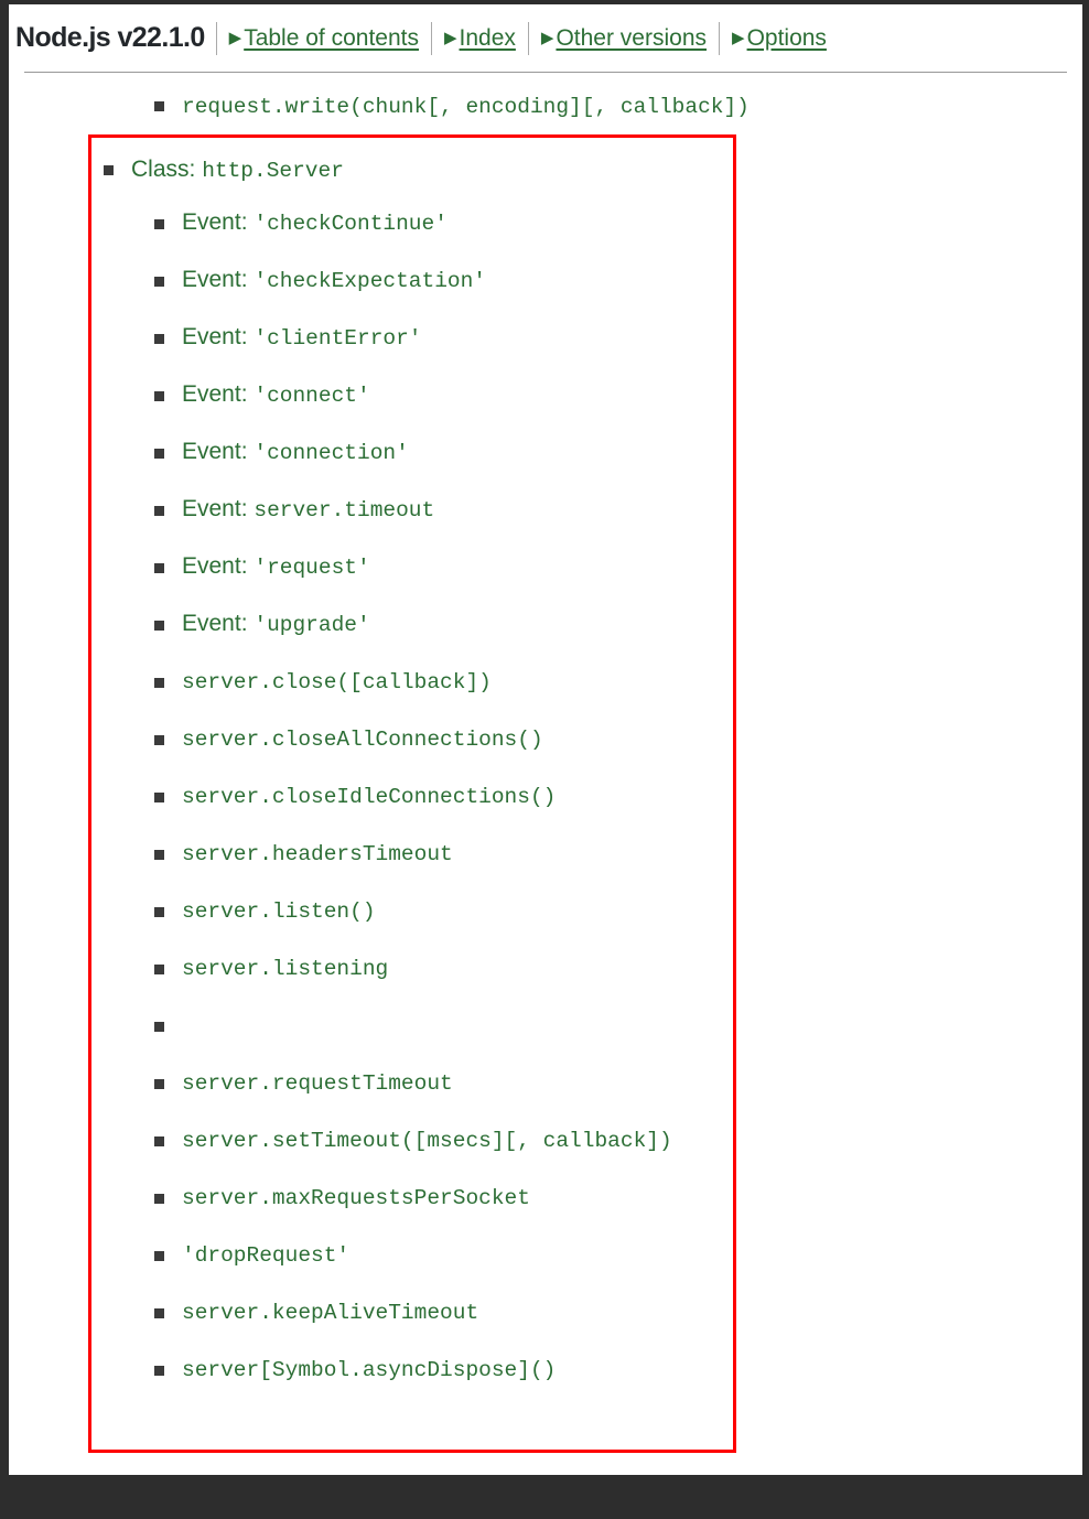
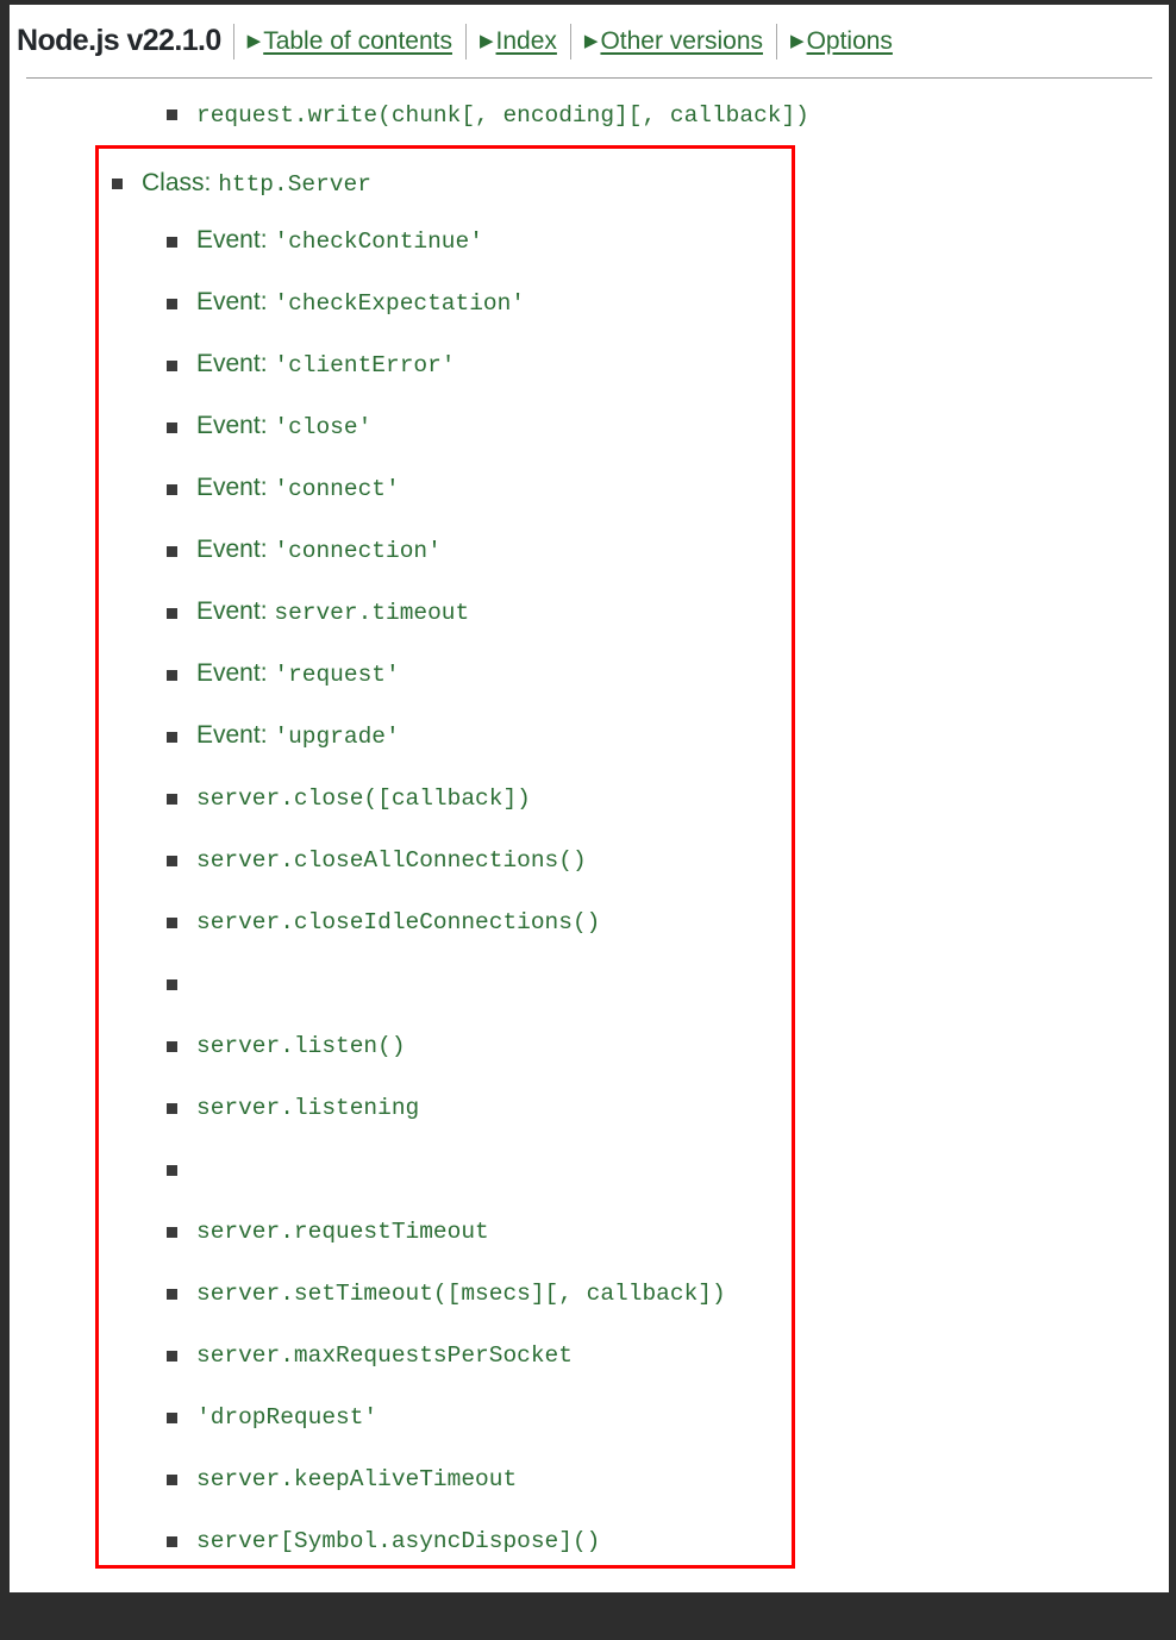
  Node.js v22.1.0
  ▶
  Table of contents
  ▶
  Index
  ▶
  Other versions
  ▶
  Options
  request.write(chunk[, encoding][, callback])
  Class: http.Server
  Event: 'checkContinue'
  Event: 'checkExpectation'
  Event: 'clientError'
+ Event: 'close'
  Event: 'connect'
  Event: 'connection'
  Event: server.timeout
  Event: 'request'
  Event: 'upgrade'
  server.close([callback])
  server.closeAllConnections()
  server.closeIdleConnections()
- server.headersTimeout
  server.listen()
  server.listening
  server.requestTimeout
  server.setTimeout([msecs][, callback])
  server.maxRequestsPerSocket
  'dropRequest'
  server.keepAliveTimeout
  server[Symbol.asyncDispose]()
